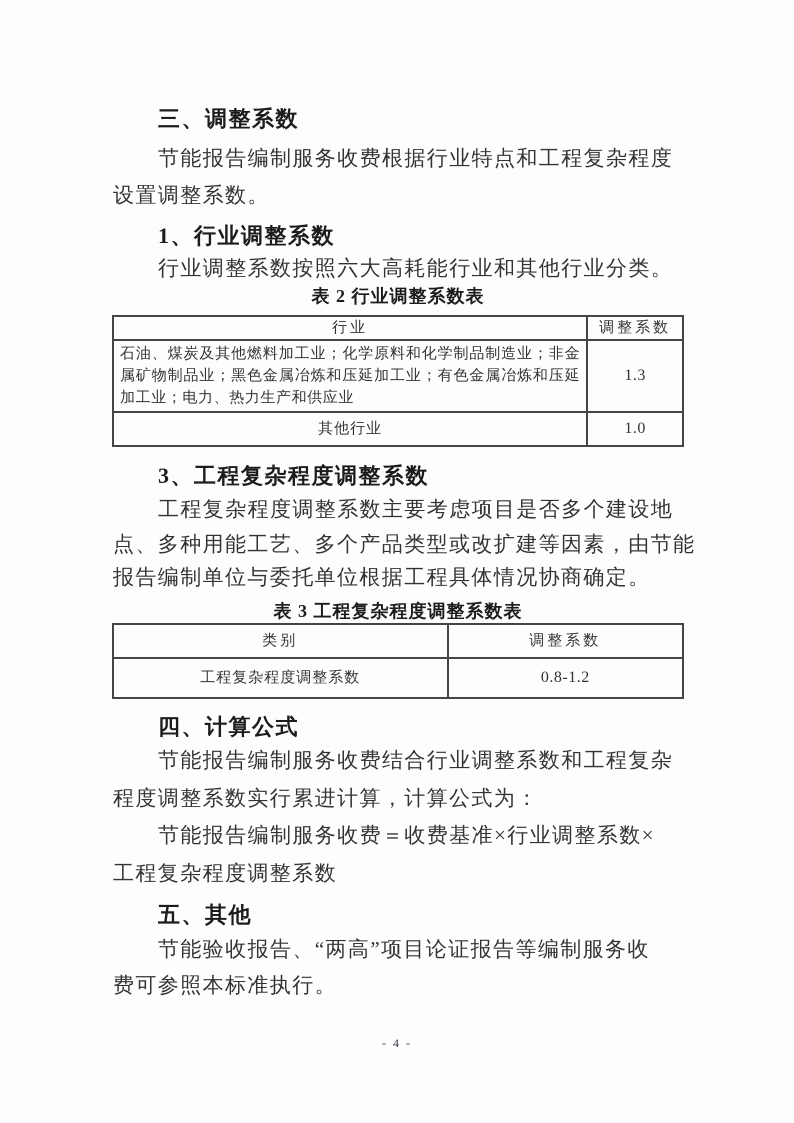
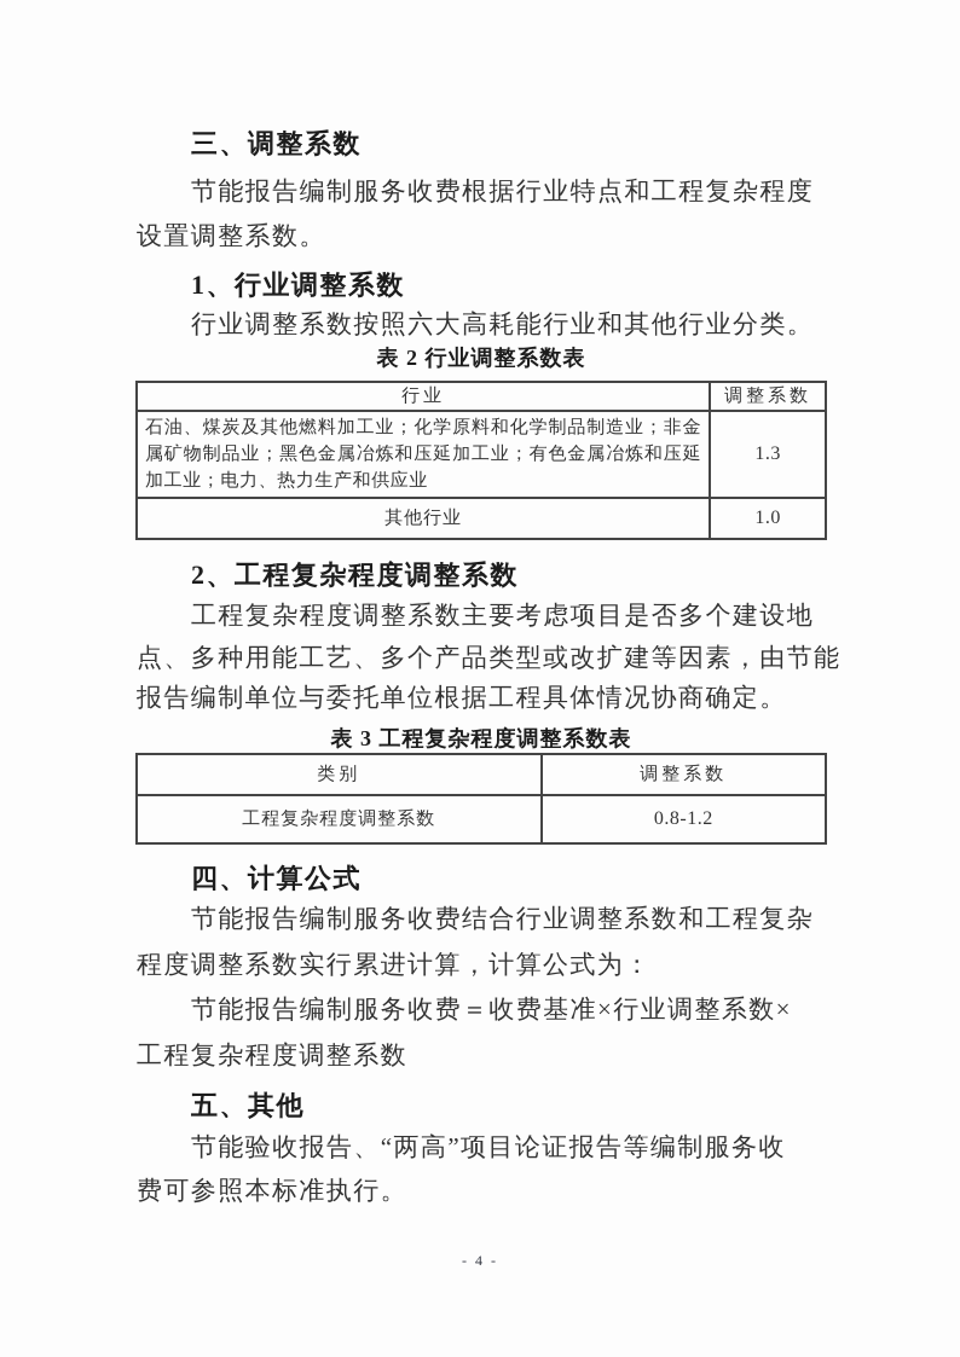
  三、调整系数
  节能报告编制服务收费根据行业特点和工程复杂程度
  设置调整系数。
  1、行业调整系数
  行业调整系数按照六大高耗能行业和其他行业分类。
  表 2 行业调整系数表
  行业	调整系数
  石油、煤炭及其他燃料加工业；化学原料和化学制品制造业；非金属矿物制品业；黑色金属冶炼和压延加工业；有色金属冶炼和压延加工业；电力、热力生产和供应业	1.3
  其他行业	1.0
- 3、工程复杂程度调整系数
+ 2、工程复杂程度调整系数
  工程复杂程度调整系数主要考虑项目是否多个建设地
  点、多种用能工艺、多个产品类型或改扩建等因素，由节能
  报告编制单位与委托单位根据工程具体情况协商确定。
  表 3 工程复杂程度调整系数表
  类别	调整系数
  工程复杂程度调整系数	0.8-1.2
  四、计算公式
  节能报告编制服务收费结合行业调整系数和工程复杂
  程度调整系数实行累进计算，计算公式为：
  节能报告编制服务收费＝收费基准×行业调整系数×
  工程复杂程度调整系数
  五、其他
  节能验收报告、“两高”项目论证报告等编制服务收
  费可参照本标准执行。
  - 4 -
